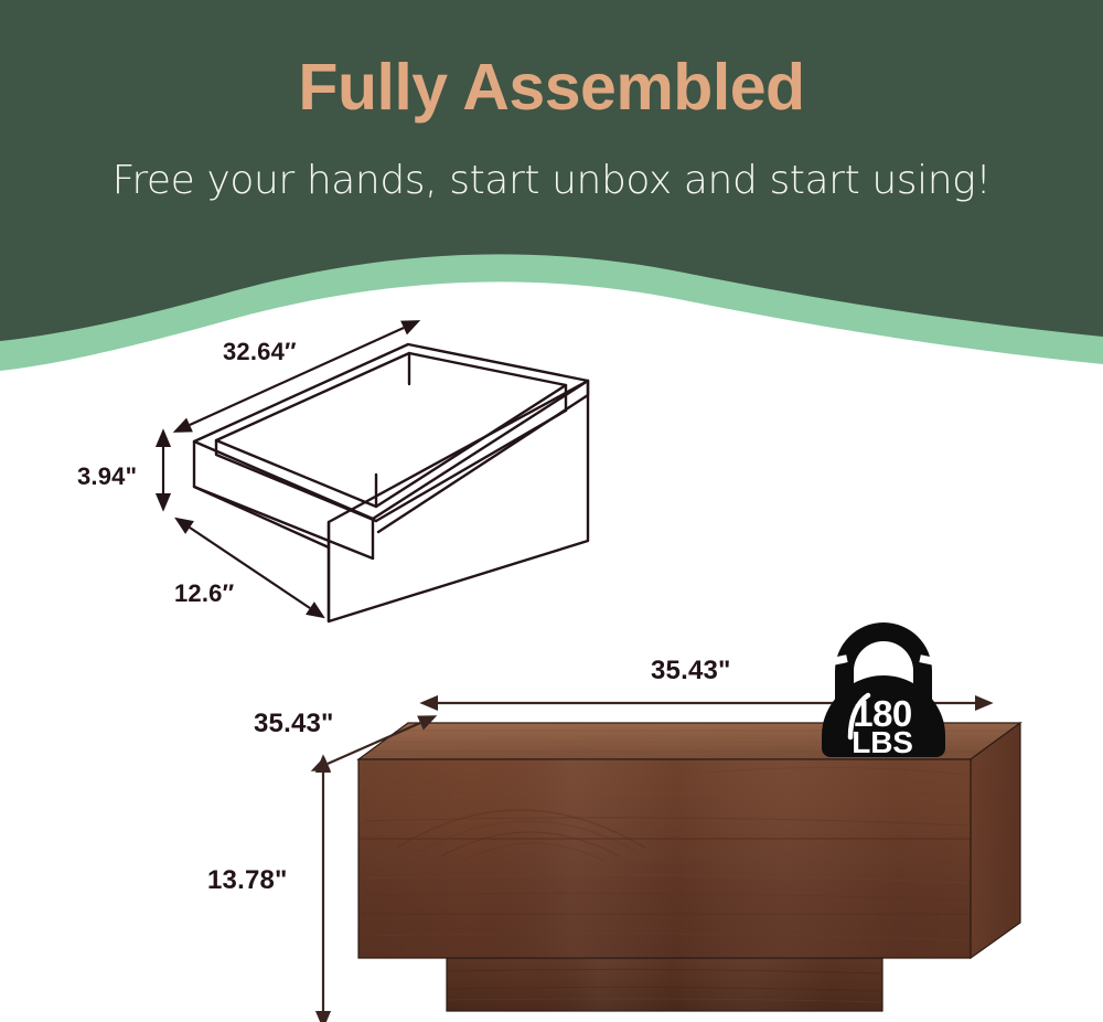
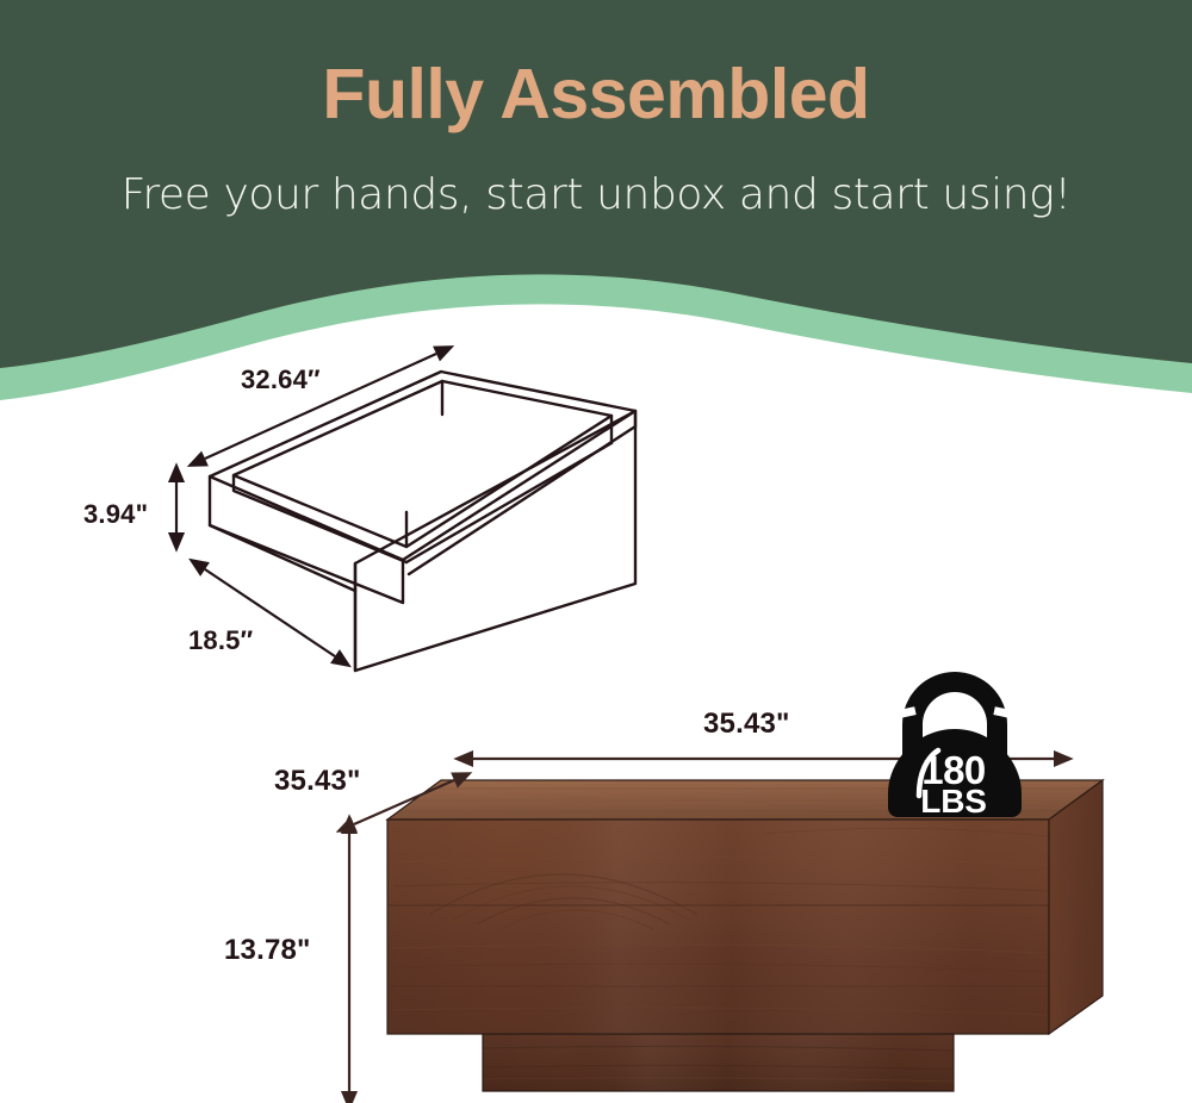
  Fully Assembled
  Free your hands, start unbox and start using!
  32.64″
  3.94"
- 12.6″
+ 18.5″
  35.43"
  35.43"
  13.78"
  180
  LBS
